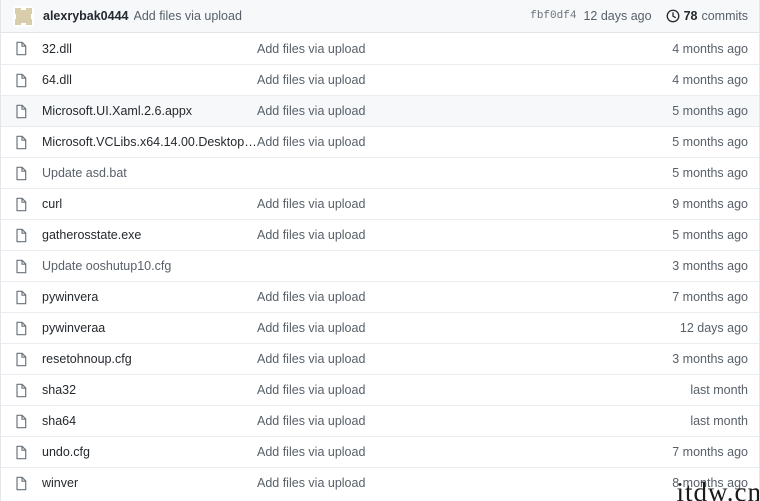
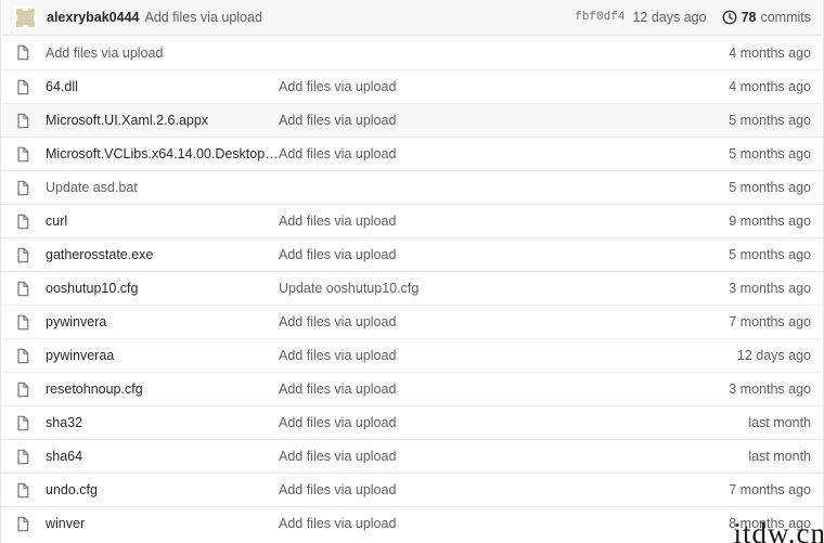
  alexrybak0444
  Add files via upload
  fbf0df4
  12 days ago
  78
  commits
- 32.dll
  Add files via upload
  4 months ago
  64.dll
  Add files via upload
  4 months ago
  Microsoft.UI.Xaml.2.6.appx
  Add files via upload
  5 months ago
  Microsoft.VCLibs.x64.14.00.Desktop.a
  Add files via upload
  5 months ago
  Update asd.bat
  5 months ago
  curl
  Add files via upload
  9 months ago
  gatherosstate.exe
  Add files via upload
  5 months ago
+ ooshutup10.cfg
  Update ooshutup10.cfg
  3 months ago
  pywinvera
  Add files via upload
  7 months ago
  pywinveraa
  Add files via upload
  12 days ago
  resetohnoup.cfg
  Add files via upload
  3 months ago
  sha32
  Add files via upload
  last month
  sha64
  Add files via upload
  last month
  undo.cfg
  Add files via upload
  7 months ago
  winver
  Add files via upload
  8 months ago
  itdw.cn
